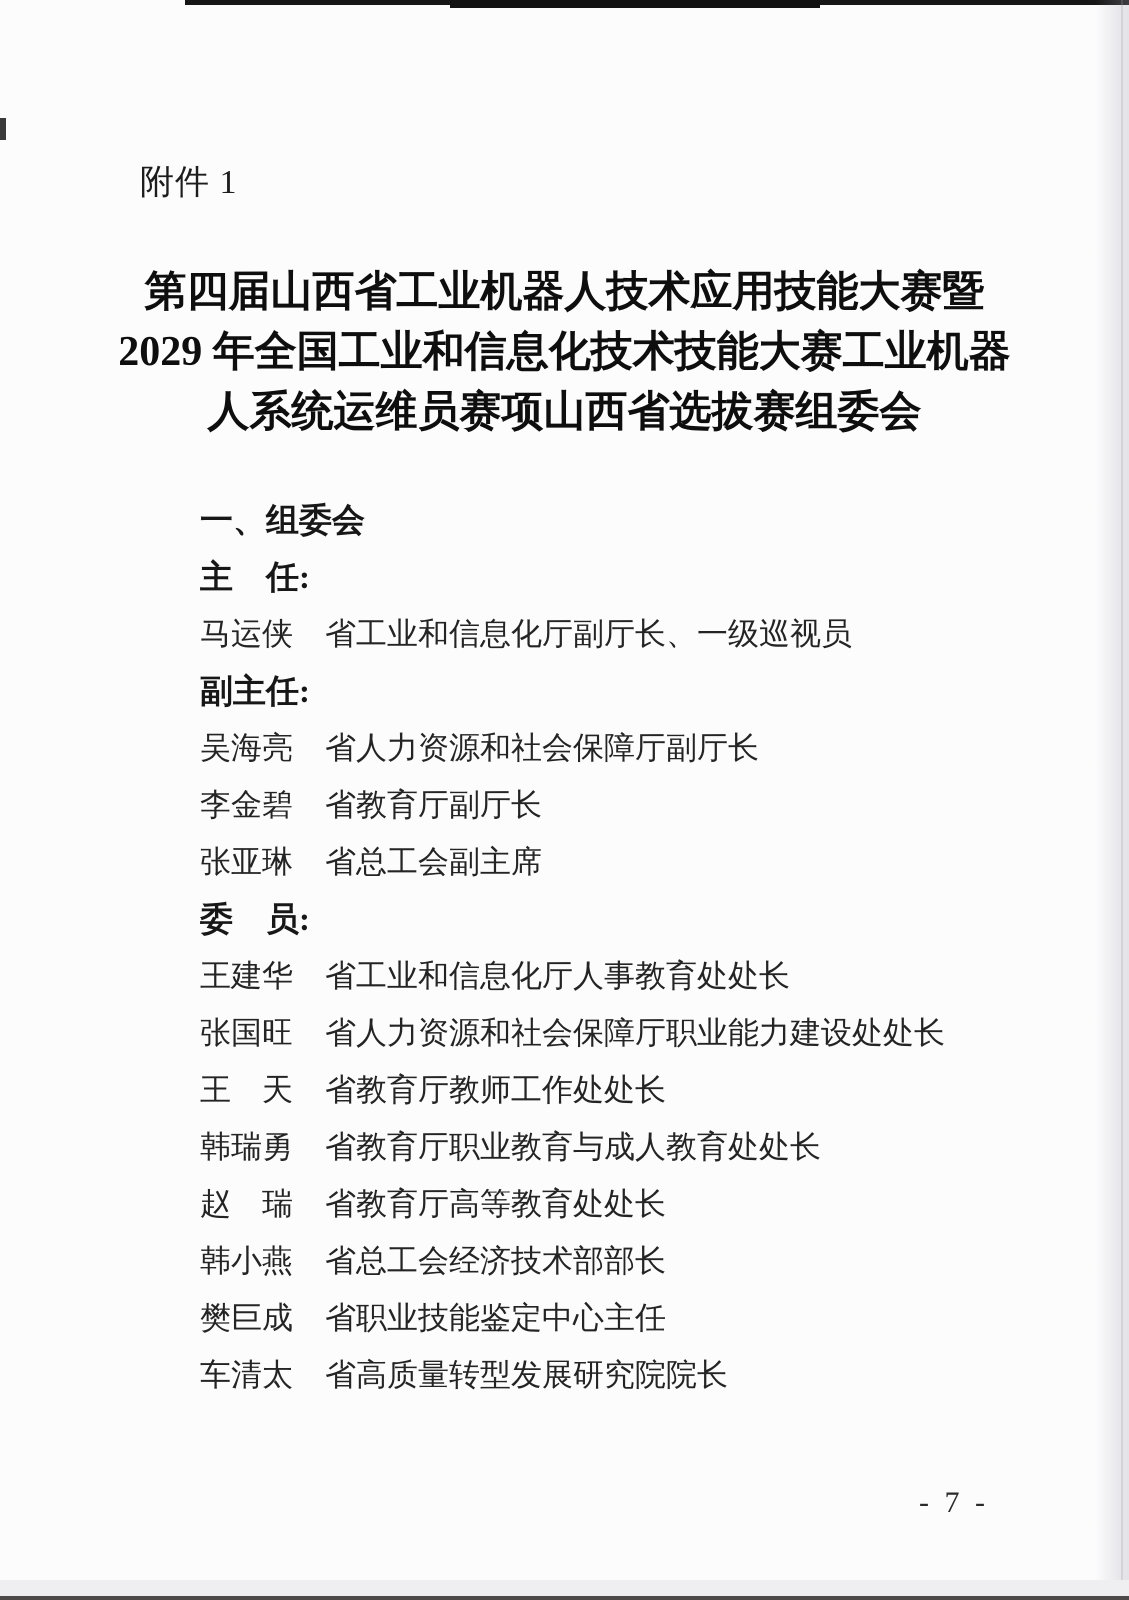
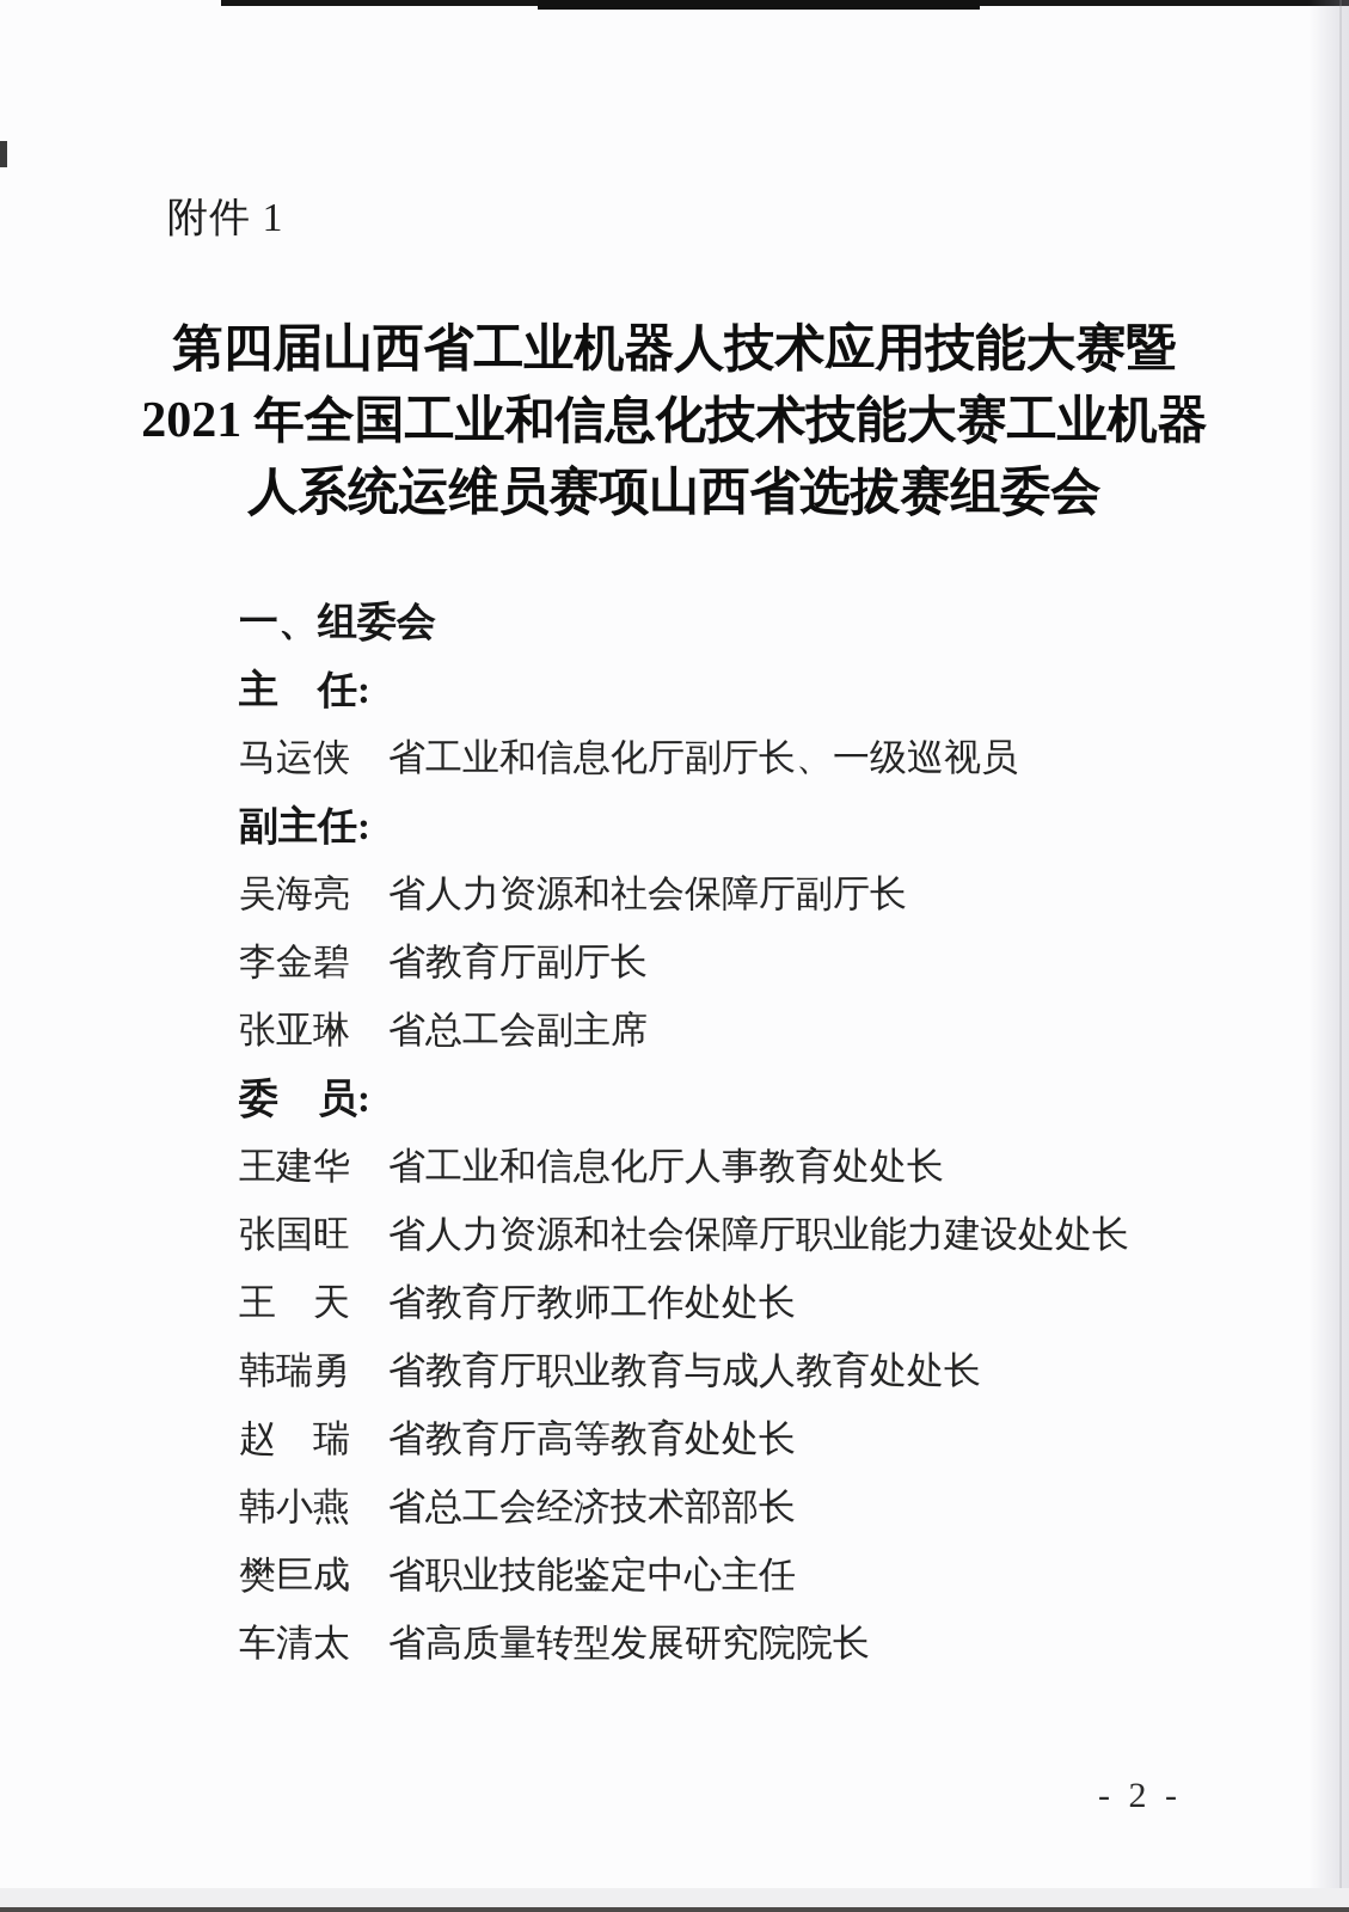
  附件 1
  第四届山西省工业机器人技术应用技能大赛暨
- 2029 年全国工业和信息化技术技能大赛工业机器
+ 2021 年全国工业和信息化技术技能大赛工业机器
  人系统运维员赛项山西省选拔赛组委会
  一、组委会
  主 任:
  马运侠
  省工业和信息化厅副厅长、一级巡视员
  副主任:
  吴海亮
  省人力资源和社会保障厅副厅长
  李金碧
  省教育厅副厅长
  张亚琳
  省总工会副主席
  委 员:
  王建华
  省工业和信息化厅人事教育处处长
  张国旺
  省人力资源和社会保障厅职业能力建设处处长
  王 天
  省教育厅教师工作处处长
  韩瑞勇
  省教育厅职业教育与成人教育处处长
  赵 瑞
  省教育厅高等教育处处长
  韩小燕
  省总工会经济技术部部长
  樊巨成
  省职业技能鉴定中心主任
  车清太
  省高质量转型发展研究院院长
- - 7 -
+ - 2 -
